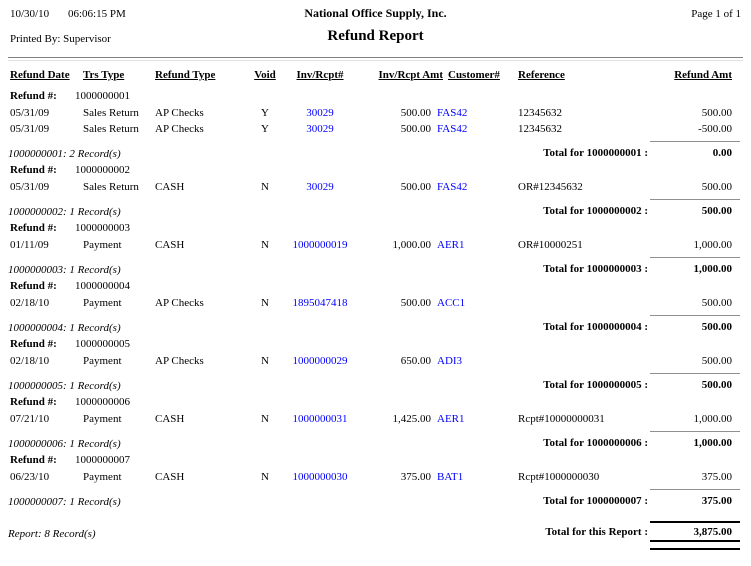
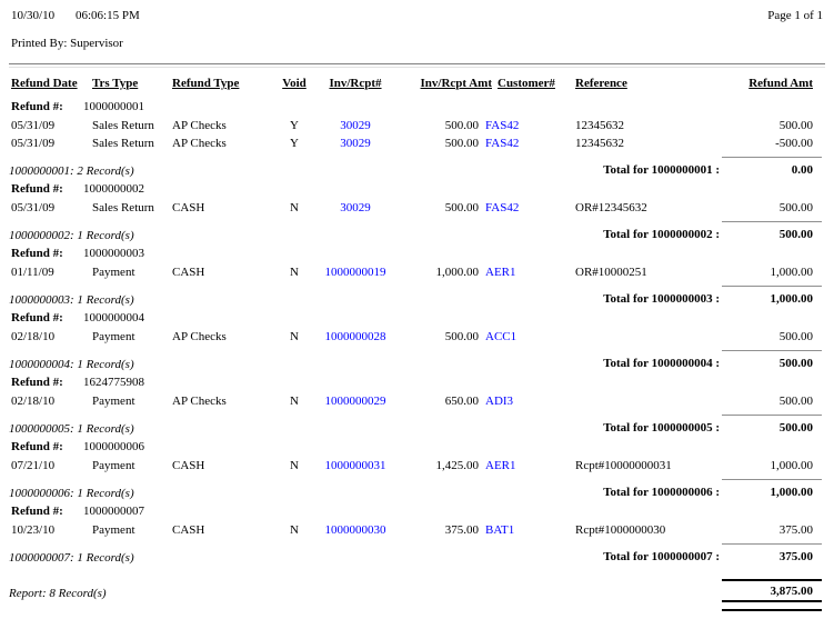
  10/30/10
  06:06:15 PM
- National Office Supply, Inc.
  Page 1 of 1
  Printed By: Supervisor
- Refund Report
  Refund Date
  Trs Type
  Refund Type
  Void
  Inv/Rcpt#
  Inv/Rcpt Amt
  Customer#
  Reference
  Refund Amt
  Refund #:
  1000000001
  05/31/09
  Sales Return
  AP Checks
  Y
  30029
  500.00
  FAS42
  12345632
  500.00
  05/31/09
  Sales Return
  AP Checks
  Y
  30029
  500.00
  FAS42
  12345632
  -500.00
  1000000001: 2 Record(s)
  Total for 1000000001 :
  0.00
  Refund #:
  1000000002
  05/31/09
  Sales Return
  CASH
  N
  30029
  500.00
  FAS42
  OR#12345632
  500.00
  1000000002: 1 Record(s)
  Total for 1000000002 :
  500.00
  Refund #:
  1000000003
  01/11/09
  Payment
  CASH
  N
  1000000019
  1,000.00
  AER1
  OR#10000251
  1,000.00
  1000000003: 1 Record(s)
  Total for 1000000003 :
  1,000.00
  Refund #:
  1000000004
  02/18/10
  Payment
  AP Checks
  N
- 1895047418
+ 1000000028
  500.00
  ACC1
  500.00
  1000000004: 1 Record(s)
  Total for 1000000004 :
  500.00
  Refund #:
- 1000000005
+ 1624775908
  02/18/10
  Payment
  AP Checks
  N
  1000000029
  650.00
  ADI3
  500.00
  1000000005: 1 Record(s)
  Total for 1000000005 :
  500.00
  Refund #:
  1000000006
  07/21/10
  Payment
  CASH
  N
  1000000031
  1,425.00
  AER1
  Rcpt#10000000031
  1,000.00
  1000000006: 1 Record(s)
  Total for 1000000006 :
  1,000.00
  Refund #:
  1000000007
- 06/23/10
+ 10/23/10
  Payment
  CASH
  N
  1000000030
  375.00
  BAT1
  Rcpt#1000000030
  375.00
  1000000007: 1 Record(s)
  Total for 1000000007 :
  375.00
- Total for this Report :
  3,875.00
  Report: 8 Record(s)
